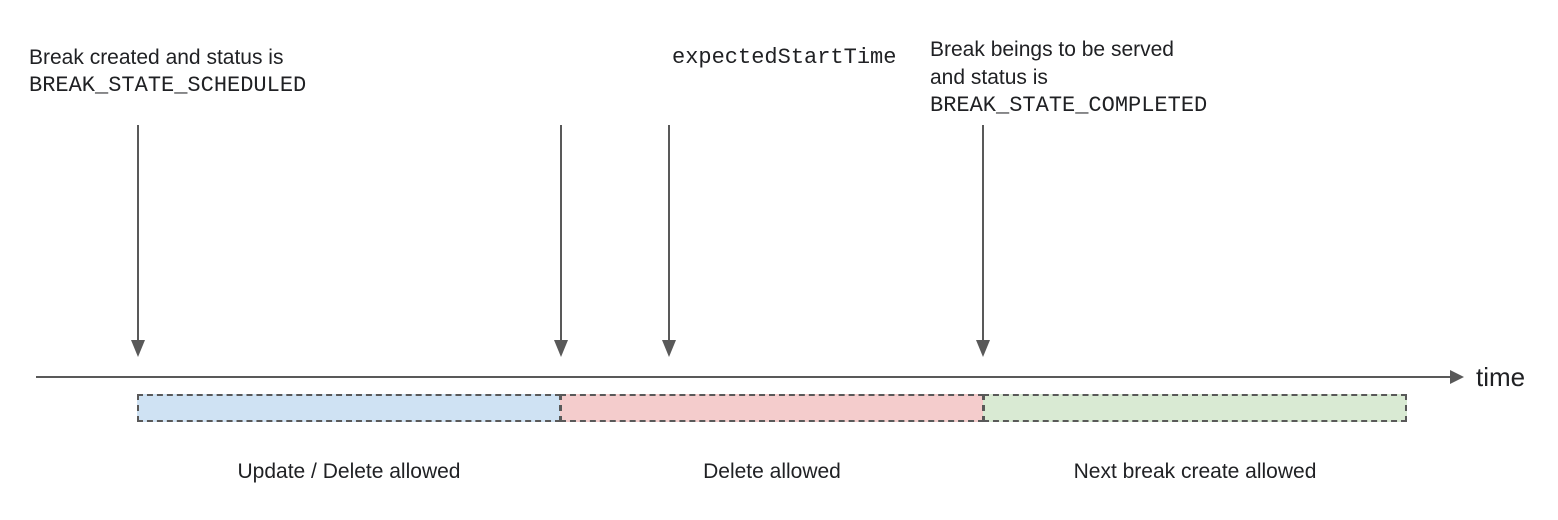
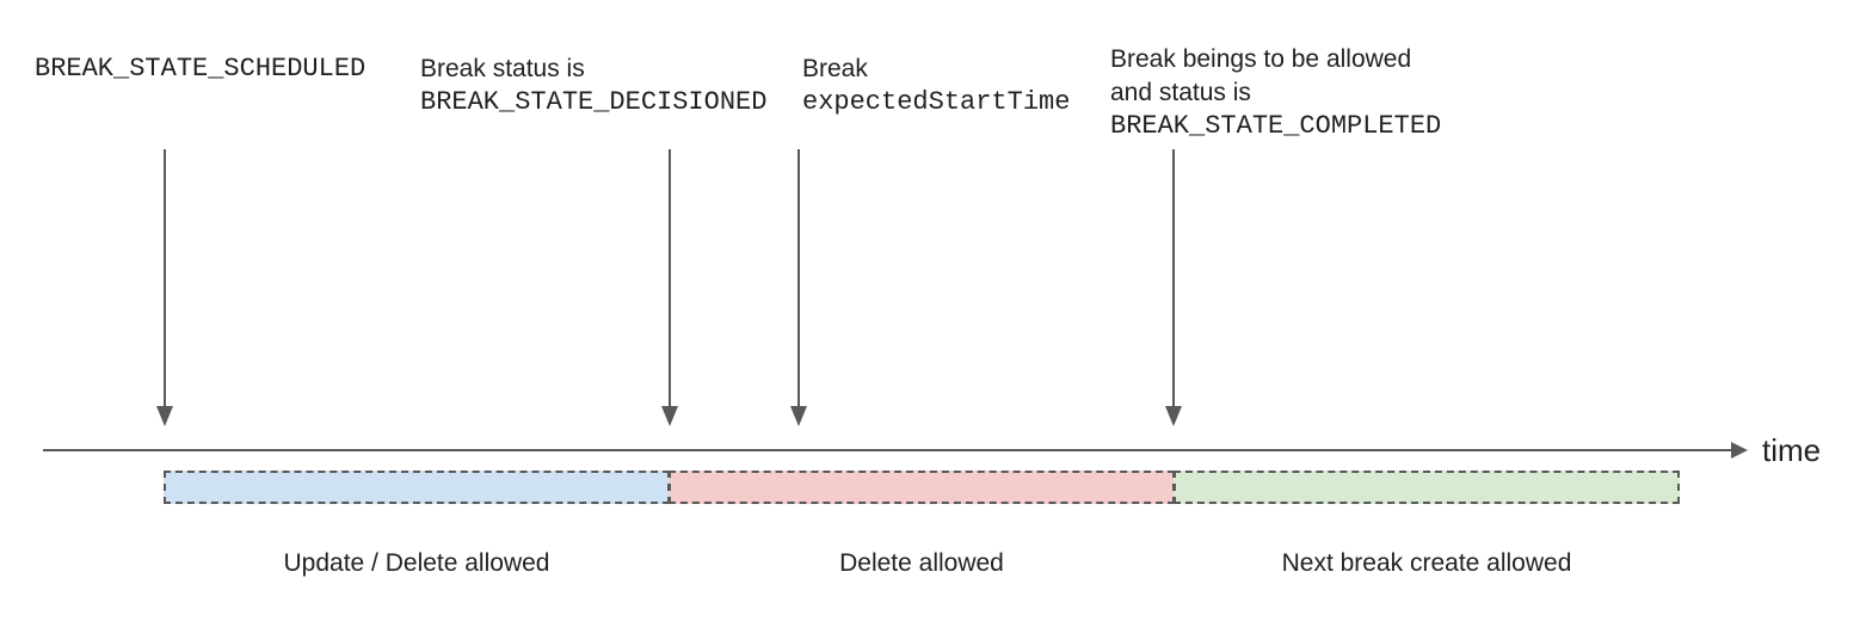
- Break created and status is
  BREAK_STATE_SCHEDULED
+ Break status is
+ BREAK_STATE_DECISIONED
+ Break
  expectedStartTime
- Break beings to be served
+ Break beings to be allowed
  and status is
  BREAK_STATE_COMPLETED
  time
  Update / Delete allowed
  Delete allowed
  Next break create allowed
